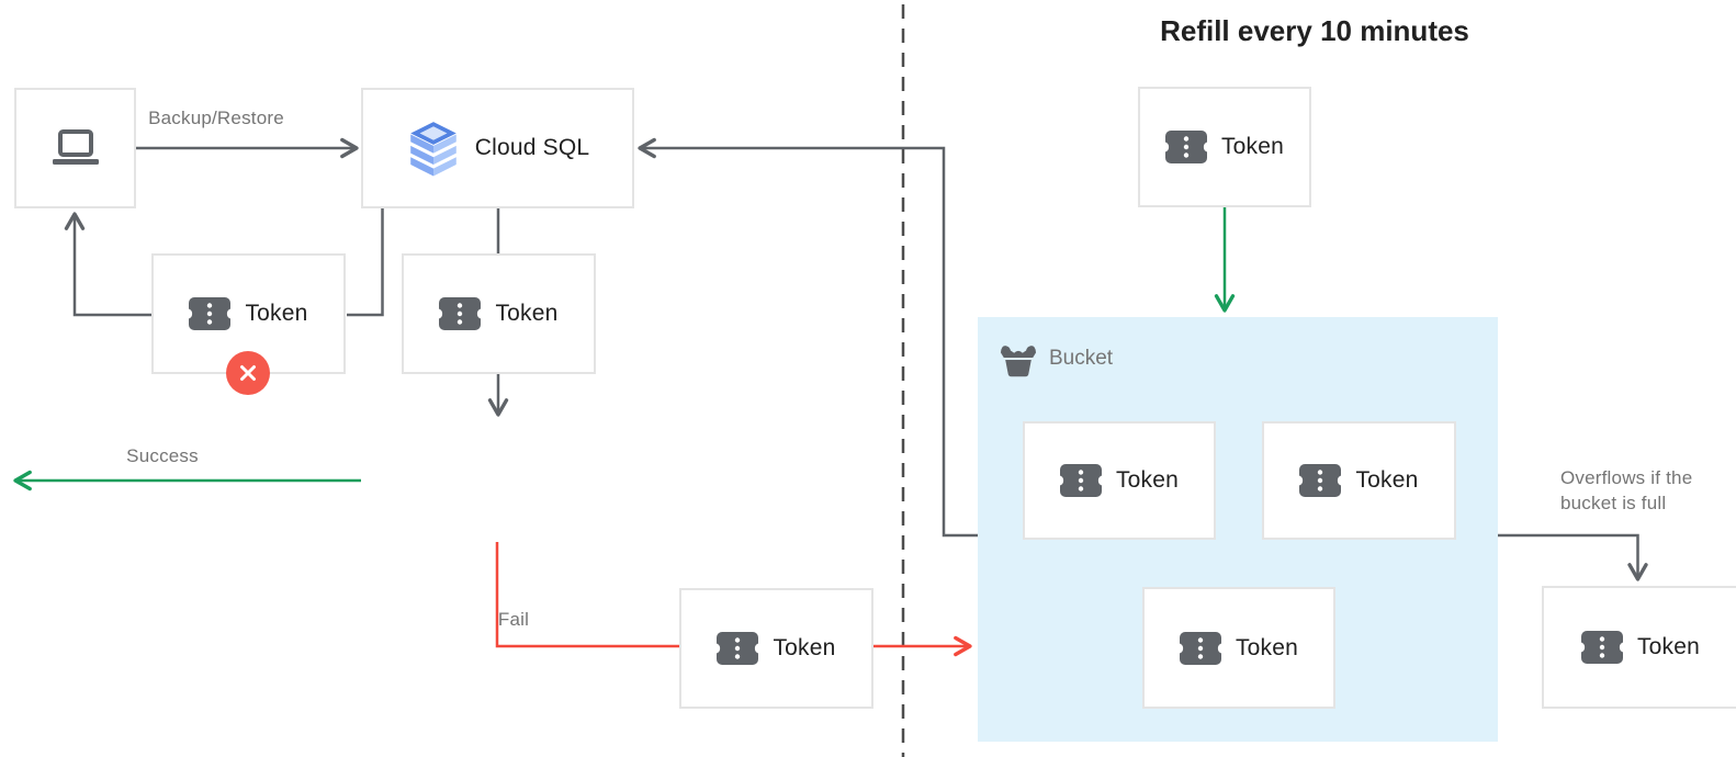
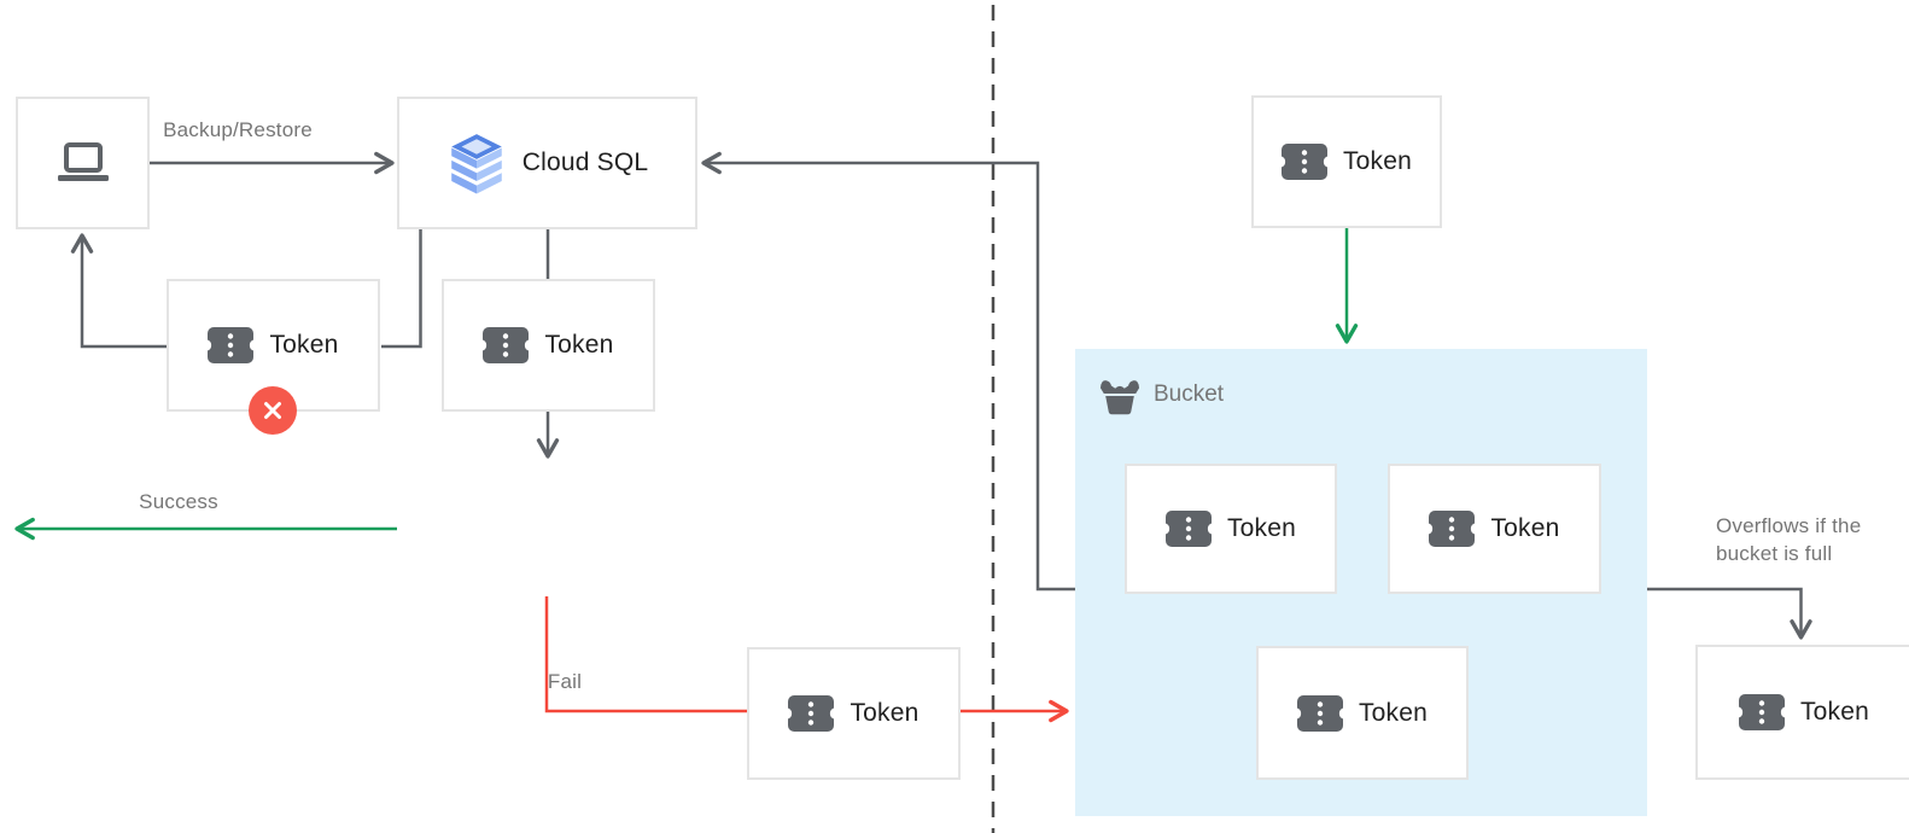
  Bucket
- Refill every 10 minutes
  Cloud SQL
  Token
  Token
  Token
  Token
  Token
  Token
  Token
  Token
  Backup/Restore
  Success
  Fail
  Overflows if the
  bucket is full
